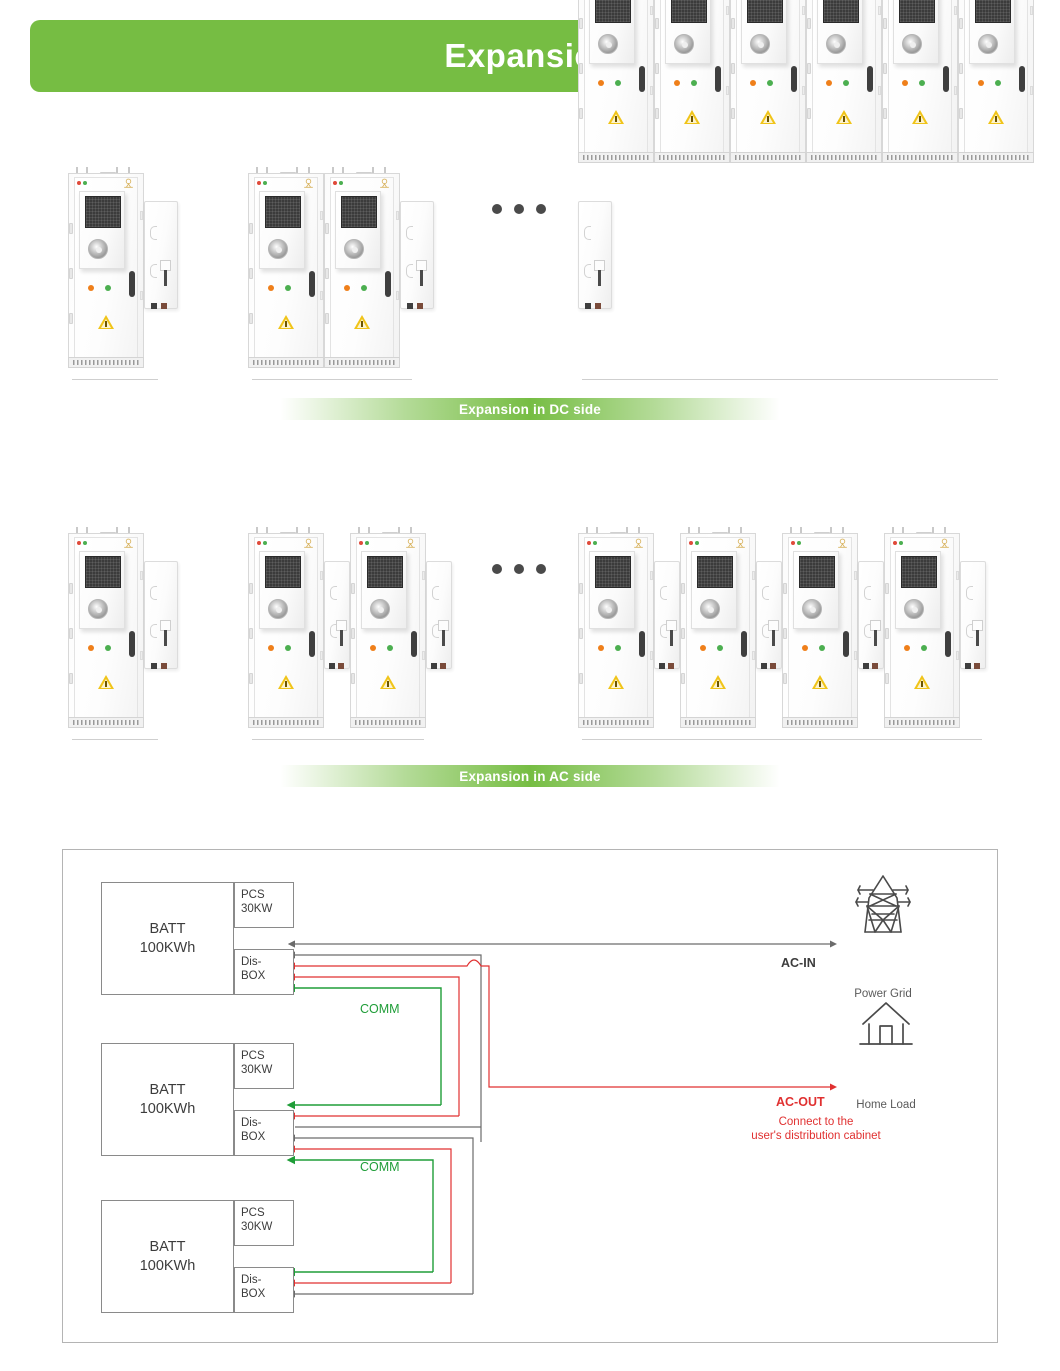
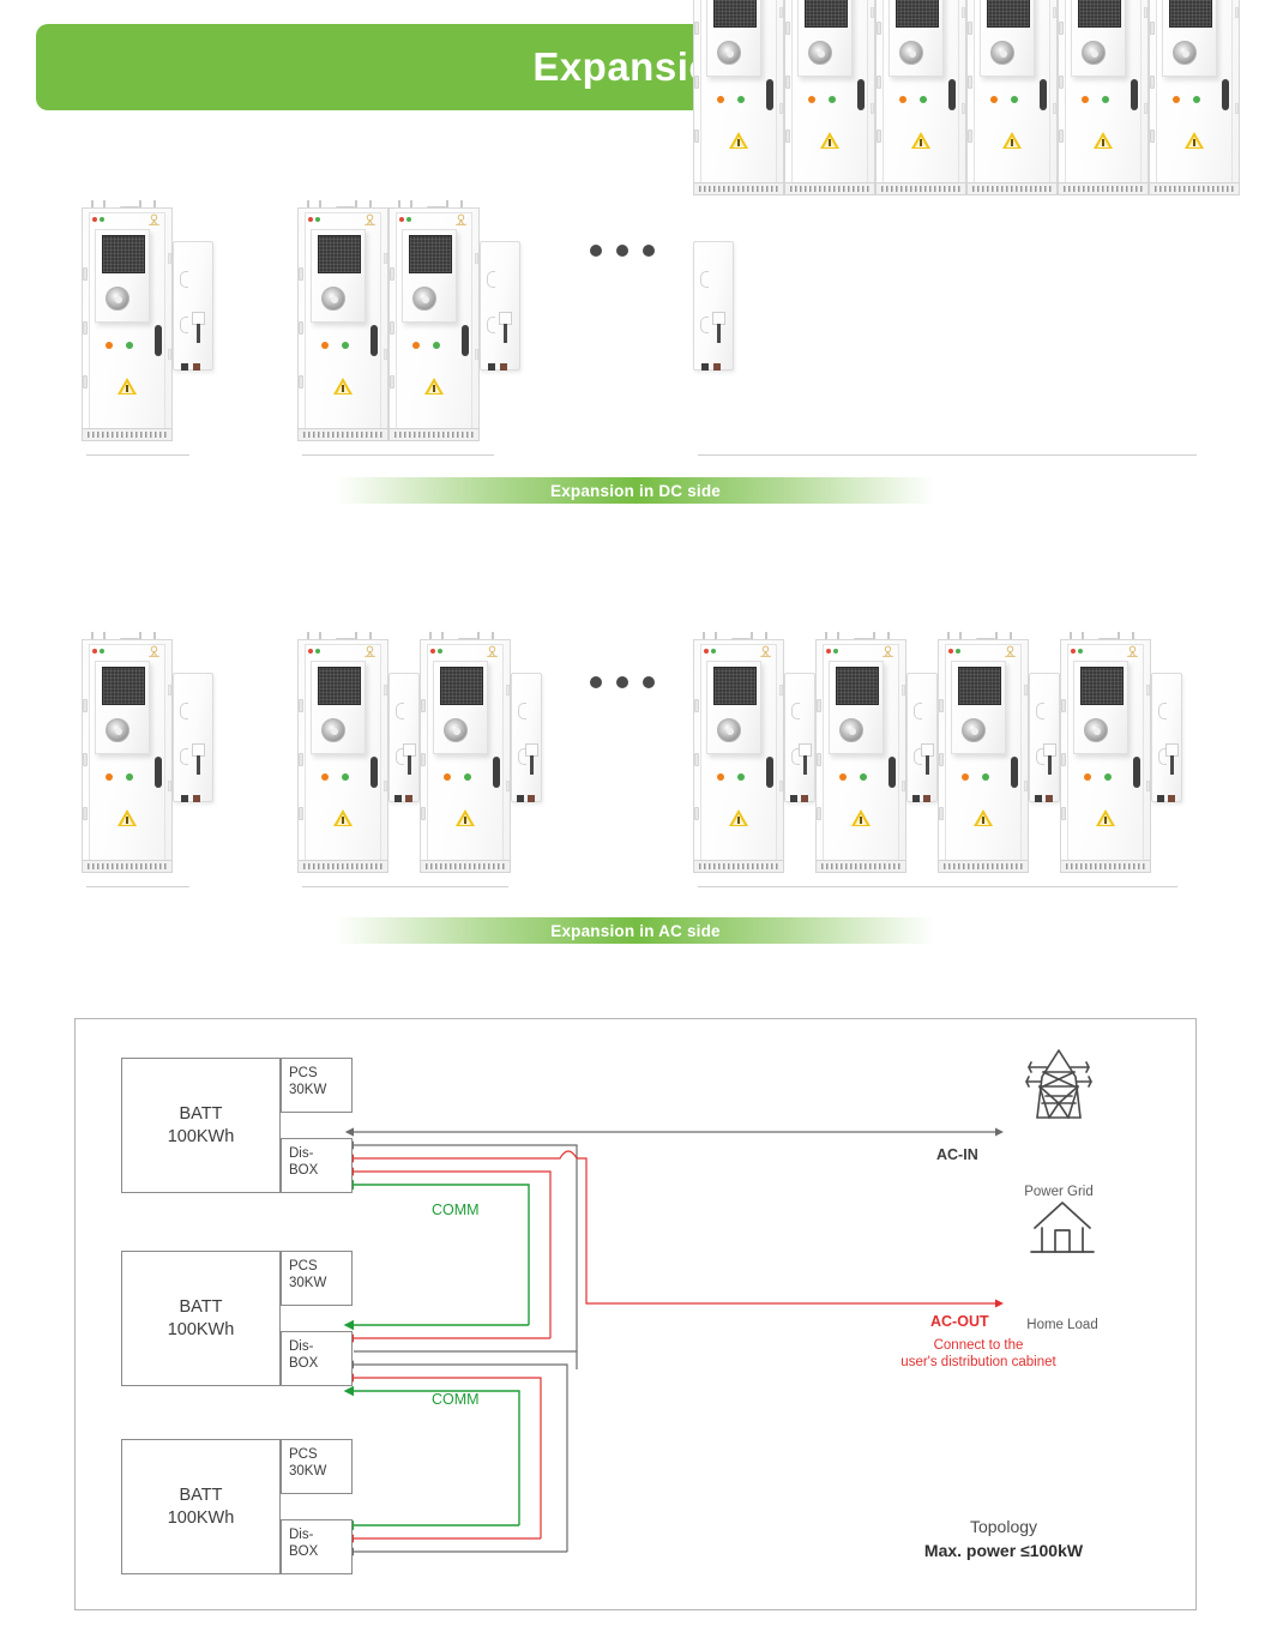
  Expansi
  Expansion in DC side
  Expansion in AC side
  BATT
  100KWh
  PCS
  30KW
  Dis-
  BOX
  BATT
  100KWh
  PCS
  30KW
  Dis-
  BOX
  BATT
  100KWh
  PCS
  30KW
  Dis-
  BOX
  COMM
  COMM
  AC-IN
  AC-OUT
  Connect to the
  user's distribution cabinet
  Power Grid
  Home Load
+ Topology
+ Max. power ≤100kW
